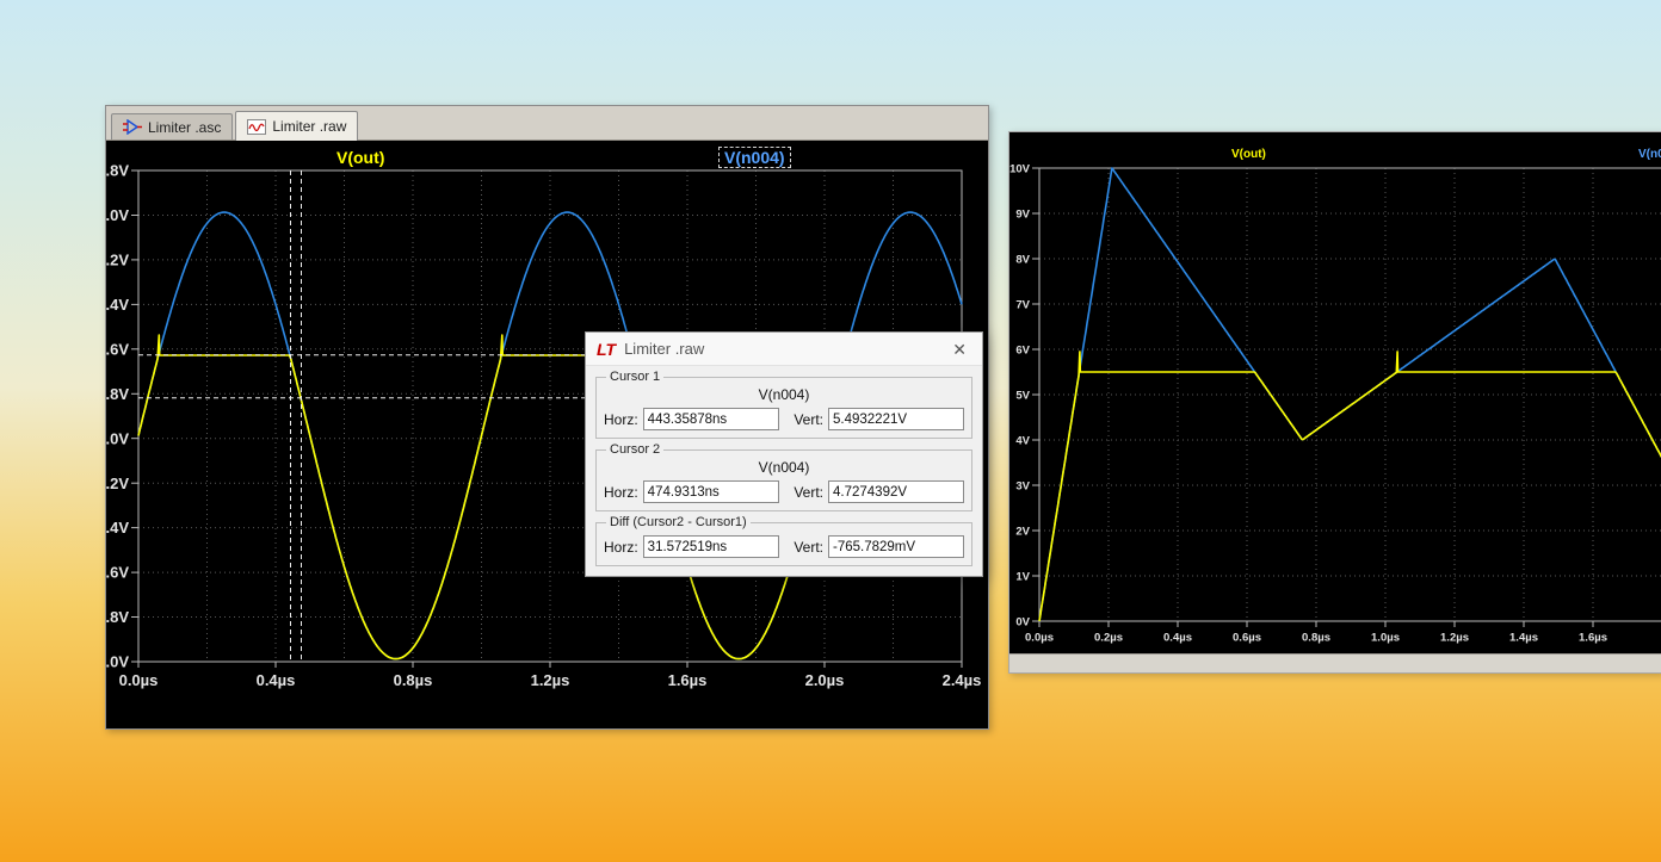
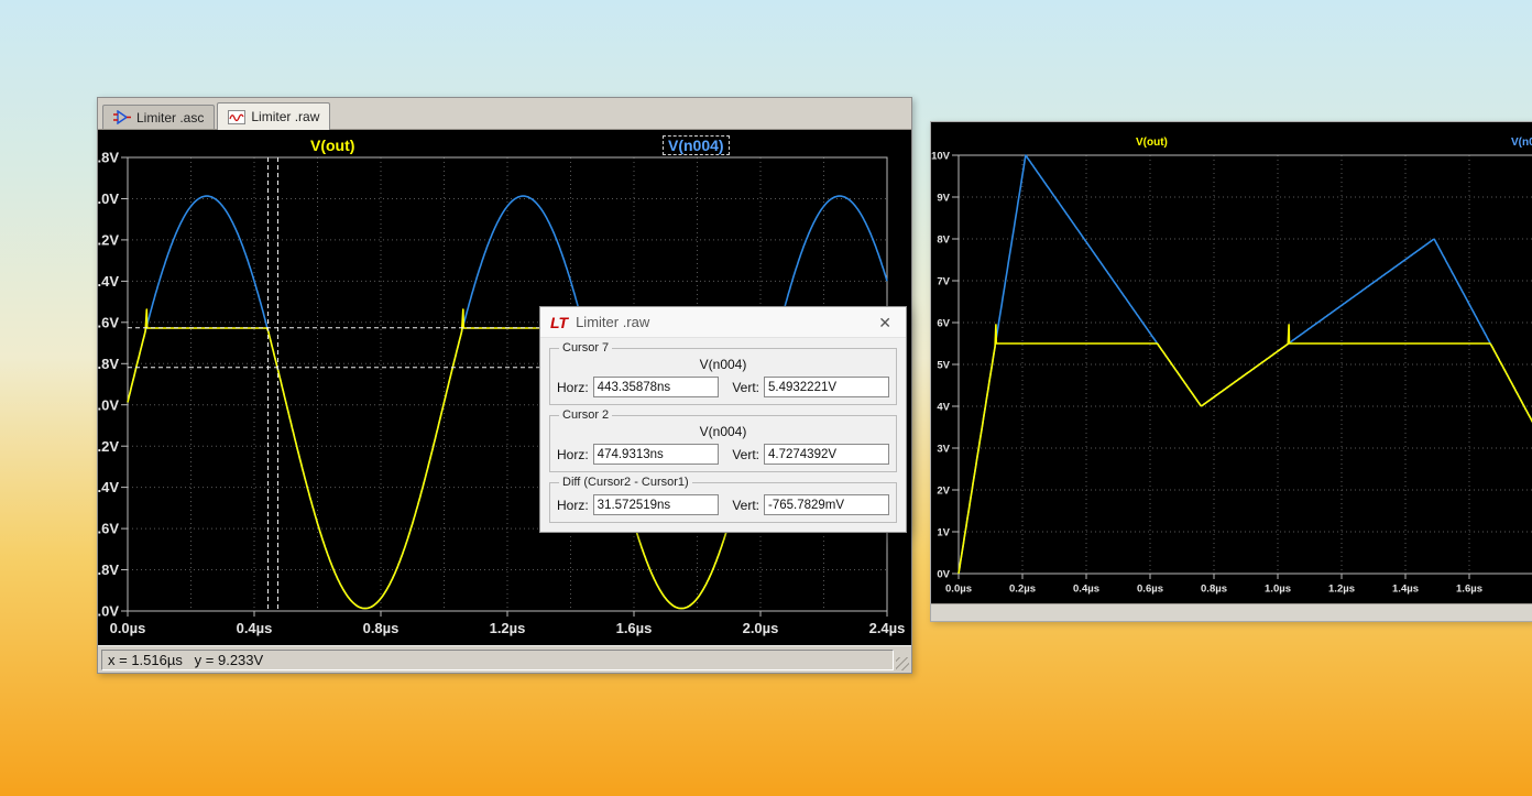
  Limiter .asc
  Limiter .raw
  .8V
  .0V
  .2V
  .4V
  .6V
  .8V
  .0V
  .2V
  .4V
  .6V
  .8V
  .0V
  0.0µs
  0.4µs
  0.8µs
  1.2µs
  1.6µs
  2.0µs
  2.4µs
  V(out)
  V(n004)
+ x = 1.516µs y = 9.233V
  LT
  Limiter .raw
  ✕
- Cursor 1
+ Cursor 7
  V(n004)
  Horz:
  443.35878ns
  Vert:
  5.4932221V
  Cursor 2
  V(n004)
  Horz:
  474.9313ns
  Vert:
  4.7274392V
  Diff (Cursor2 - Cursor1)
  Horz:
  31.572519ns
  Vert:
  -765.7829mV
  10V
  9V
  8V
  7V
  6V
  5V
  4V
  3V
  2V
  1V
  0V
  0.0µs
  0.2µs
  0.4µs
  0.6µs
  0.8µs
  1.0µs
  1.2µs
  1.4µs
  1.6µs
  V(out)
